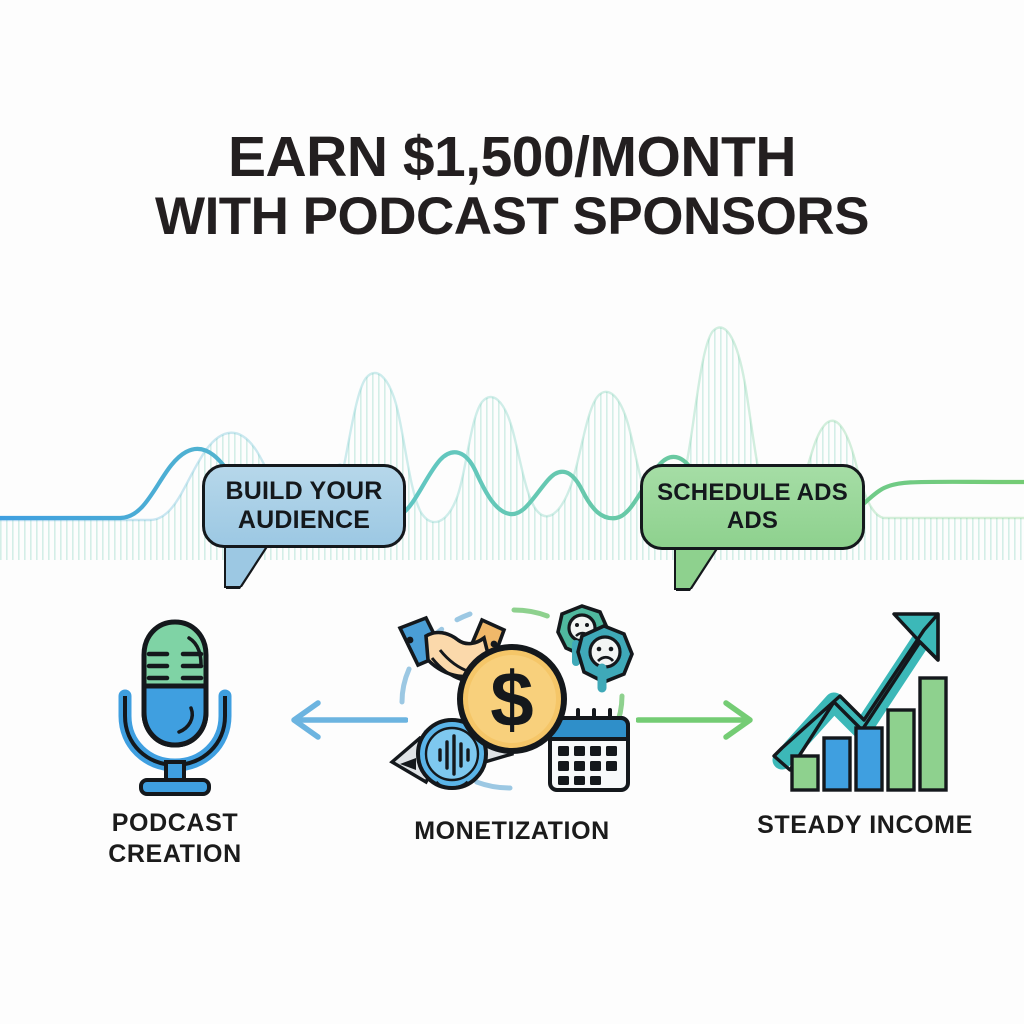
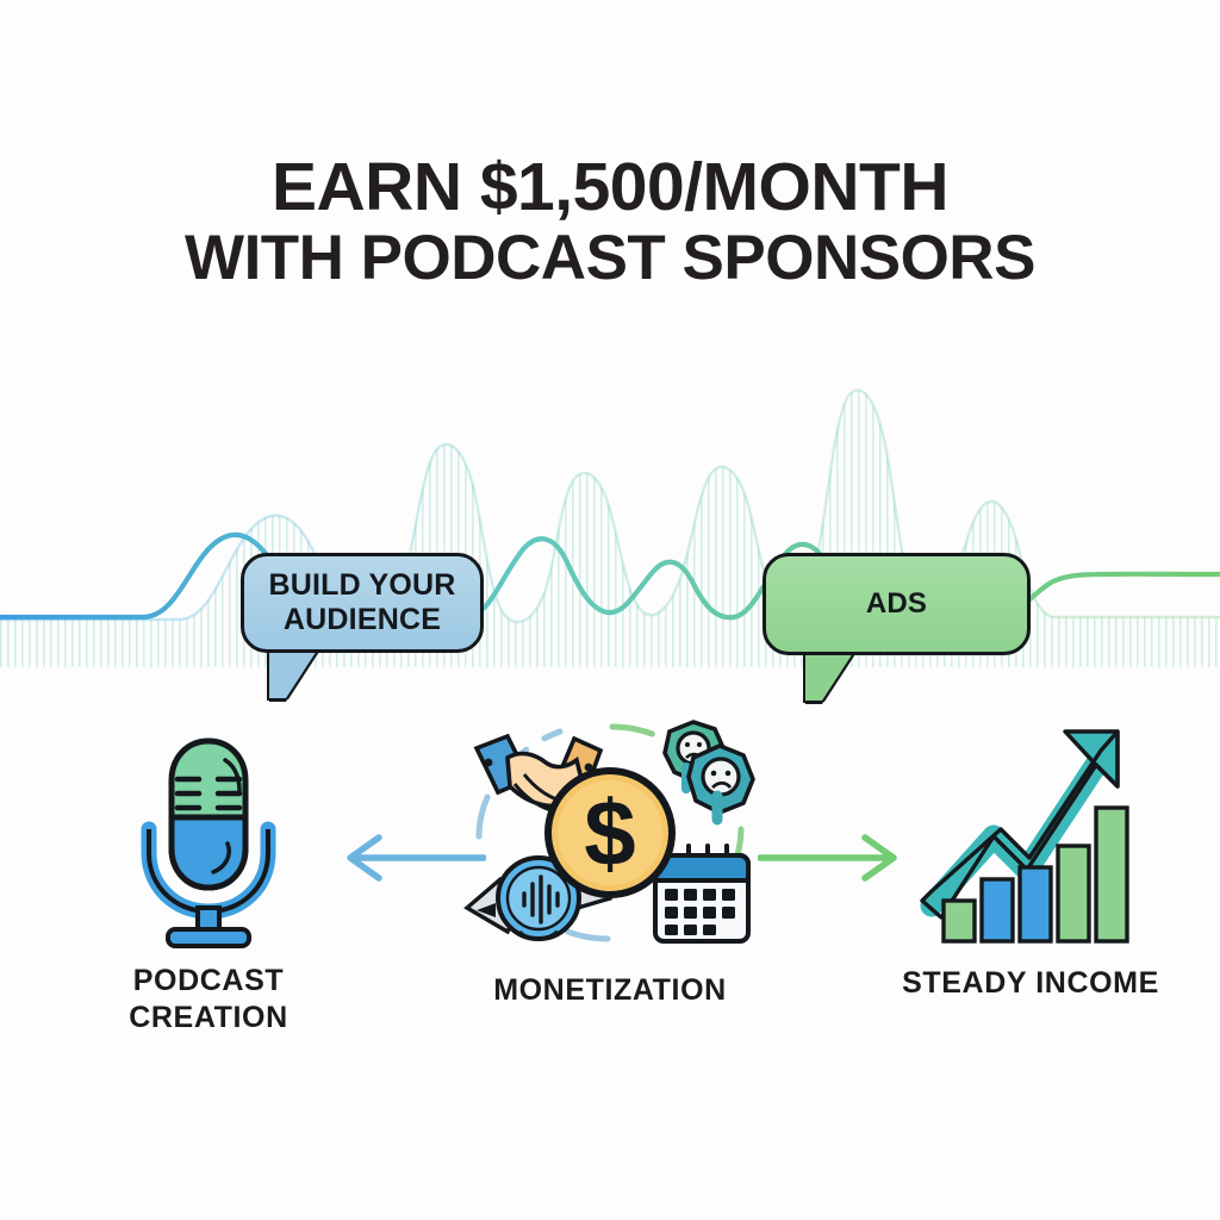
  EARN $1,500/MONTH
  WITH PODCAST SPONSORS
  BUILD YOUR
  AUDIENCE
- SCHEDULE ADS
  ADS
  PODCAST
  CREATION
  $
  MONETIZATION
  STEADY INCOME
